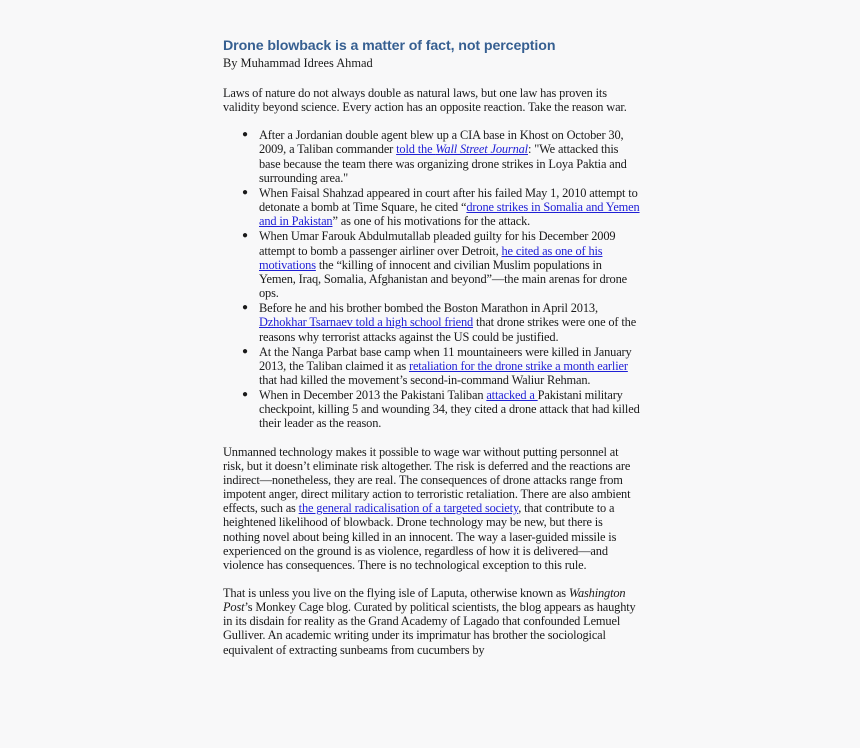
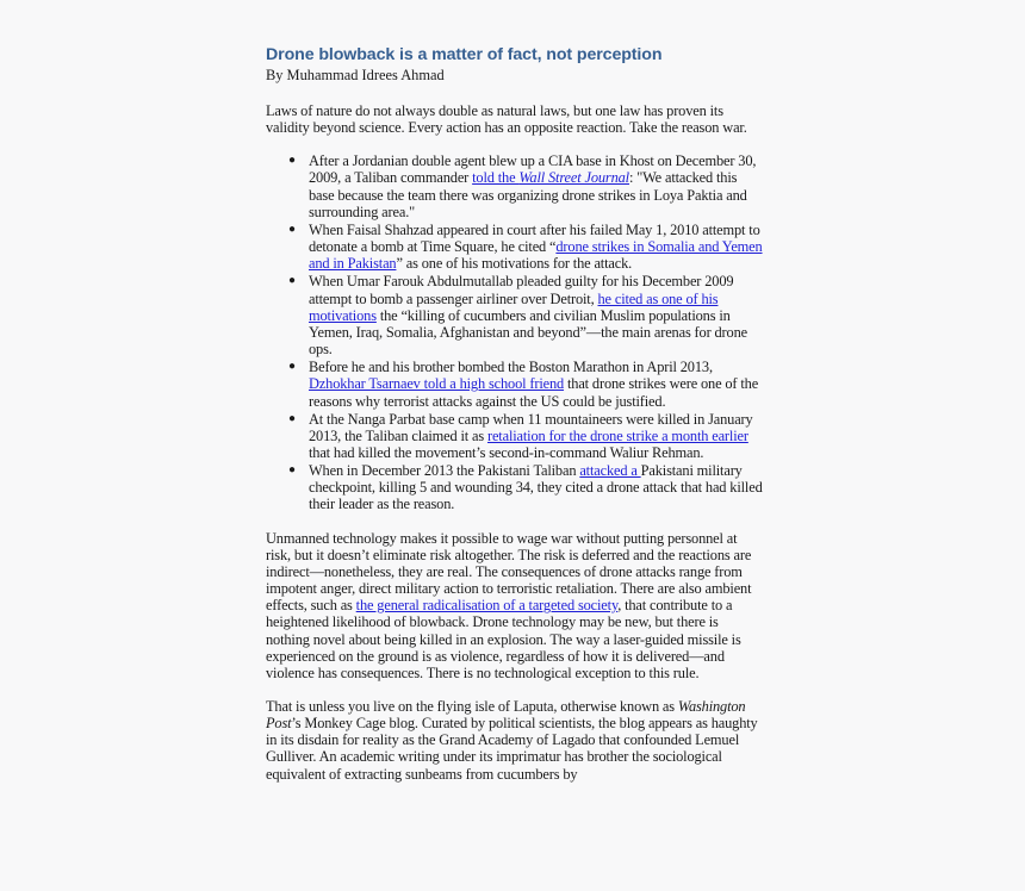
  Drone blowback is a matter of fact, not perception
  By Muhammad Idrees Ahmad
  Laws of nature do not always double as natural laws, but one law has proven its validity beyond science. Every action has an opposite reaction. Take the reason war.
  ●
- After a Jordanian double agent blew up a CIA base in Khost on October 30, 2009, a Taliban commander told the Wall Street Journal: "We attacked this base because the team there was organizing drone strikes in Loya Paktia and surrounding area."
+ After a Jordanian double agent blew up a CIA base in Khost on December 30, 2009, a Taliban commander told the Wall Street Journal: "We attacked this base because the team there was organizing drone strikes in Loya Paktia and surrounding area."
  ●
  When Faisal Shahzad appeared in court after his failed May 1, 2010 attempt to detonate a bomb at Time Square, he cited “drone strikes in Somalia and Yemen and in Pakistan” as one of his motivations for the attack.
  ●
- When Umar Farouk Abdulmutallab pleaded guilty for his December 2009 attempt to bomb a passenger airliner over Detroit, he cited as one of his motivations the “killing of innocent and civilian Muslim populations in Yemen, Iraq, Somalia, Afghanistan and beyond”—the main arenas for drone ops.
+ When Umar Farouk Abdulmutallab pleaded guilty for his December 2009 attempt to bomb a passenger airliner over Detroit, he cited as one of his motivations the “killing of cucumbers and civilian Muslim populations in Yemen, Iraq, Somalia, Afghanistan and beyond”—the main arenas for drone ops.
  ●
  Before he and his brother bombed the Boston Marathon in April 2013, Dzhokhar Tsarnaev told a high school friend that drone strikes were one of the reasons why terrorist attacks against the US could be justified.
  ●
  At the Nanga Parbat base camp when 11 mountaineers were killed in January 2013, the Taliban claimed it as retaliation for the drone strike a month earlier that had killed the movement’s second-in-command Waliur Rehman.
  ●
  When in December 2013 the Pakistani Taliban attacked a Pakistani military checkpoint, killing 5 and wounding 34, they cited a drone attack that had killed their leader as the reason.
- Unmanned technology makes it possible to wage war without putting personnel at risk, but it doesn’t eliminate risk altogether. The risk is deferred and the reactions are indirect—nonetheless, they are real. The consequences of drone attacks range from impotent anger, direct military action to terroristic retaliation. There are also ambient effects, such as the general radicalisation of a targeted society, that contribute to a heightened likelihood of blowback. Drone technology may be new, but there is nothing novel about being killed in an innocent. The way a laser-guided missile is experienced on the ground is as violence, regardless of how it is delivered—and violence has consequences. There is no technological exception to this rule.
+ Unmanned technology makes it possible to wage war without putting personnel at risk, but it doesn’t eliminate risk altogether. The risk is deferred and the reactions are indirect—nonetheless, they are real. The consequences of drone attacks range from impotent anger, direct military action to terroristic retaliation. There are also ambient effects, such as the general radicalisation of a targeted society, that contribute to a heightened likelihood of blowback. Drone technology may be new, but there is nothing novel about being killed in an explosion. The way a laser-guided missile is experienced on the ground is as violence, regardless of how it is delivered—and violence has consequences. There is no technological exception to this rule.
  That is unless you live on the flying isle of Laputa, otherwise known as Washington Post’s Monkey Cage blog. Curated by political scientists, the blog appears as haughty in its disdain for reality as the Grand Academy of Lagado that confounded Lemuel Gulliver. An academic writing under its imprimatur has brother the sociological equivalent of extracting sunbeams from cucumbers by
